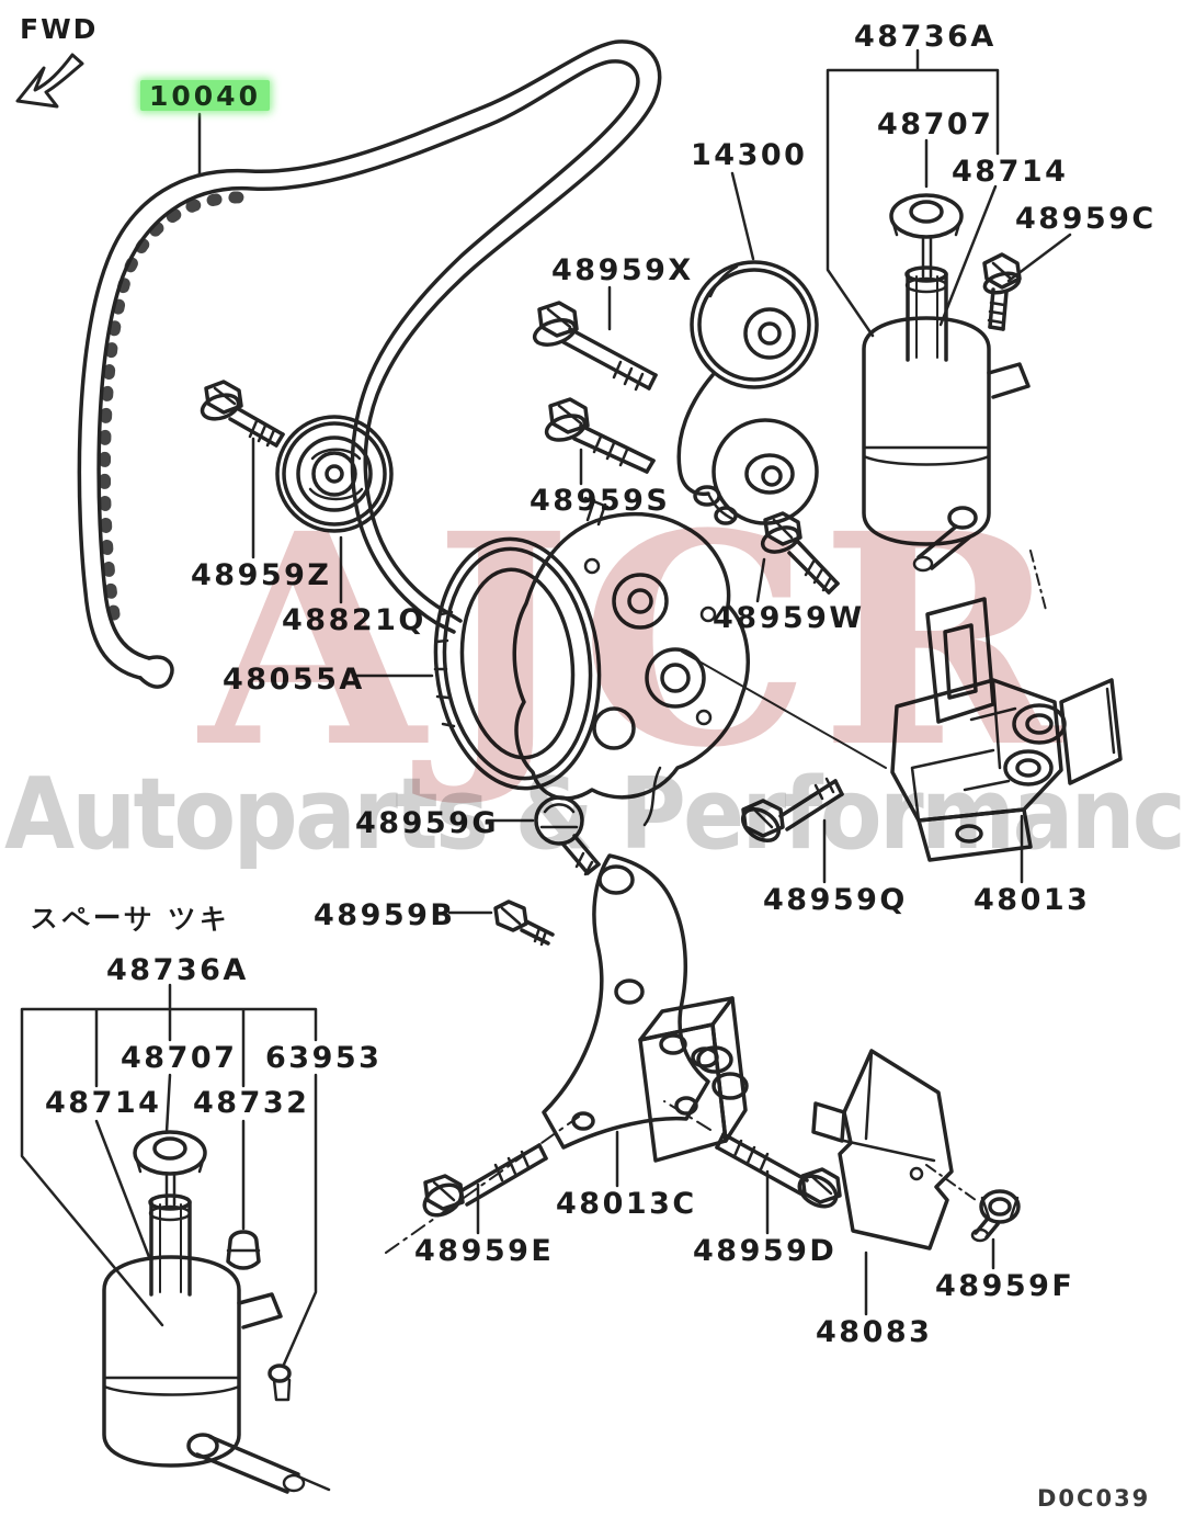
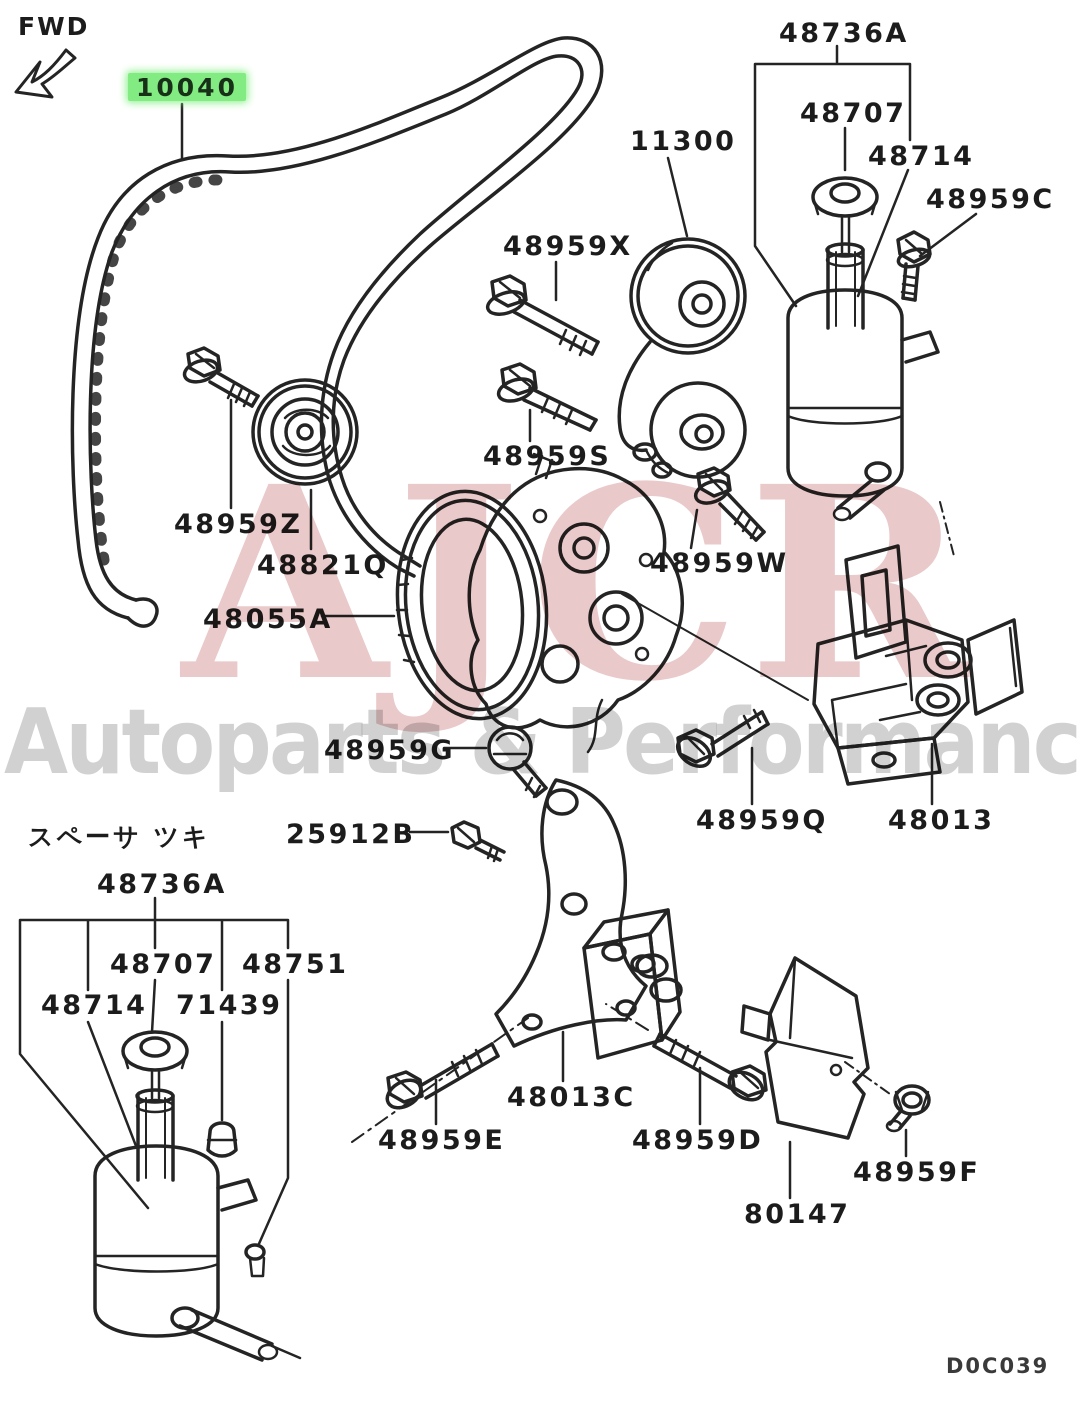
  FWD
  10040
  48736A
  48707
  48714
  48959C
- 14300
+ 11300
  48959X
  48959S
  48959Z
  48821Q
  48055A
  48959W
  48959G
- 48959B
+ 25912B
  48959Q
  48013
  48736A
  48707
- 63953
+ 48751
  48714
- 48732
+ 71439
  48013C
  48959E
  48959D
  48959F
- 48083
+ 80147
  スペーサ ツキ
  D0C039
  AJCR
  Autoparts & Performanc
